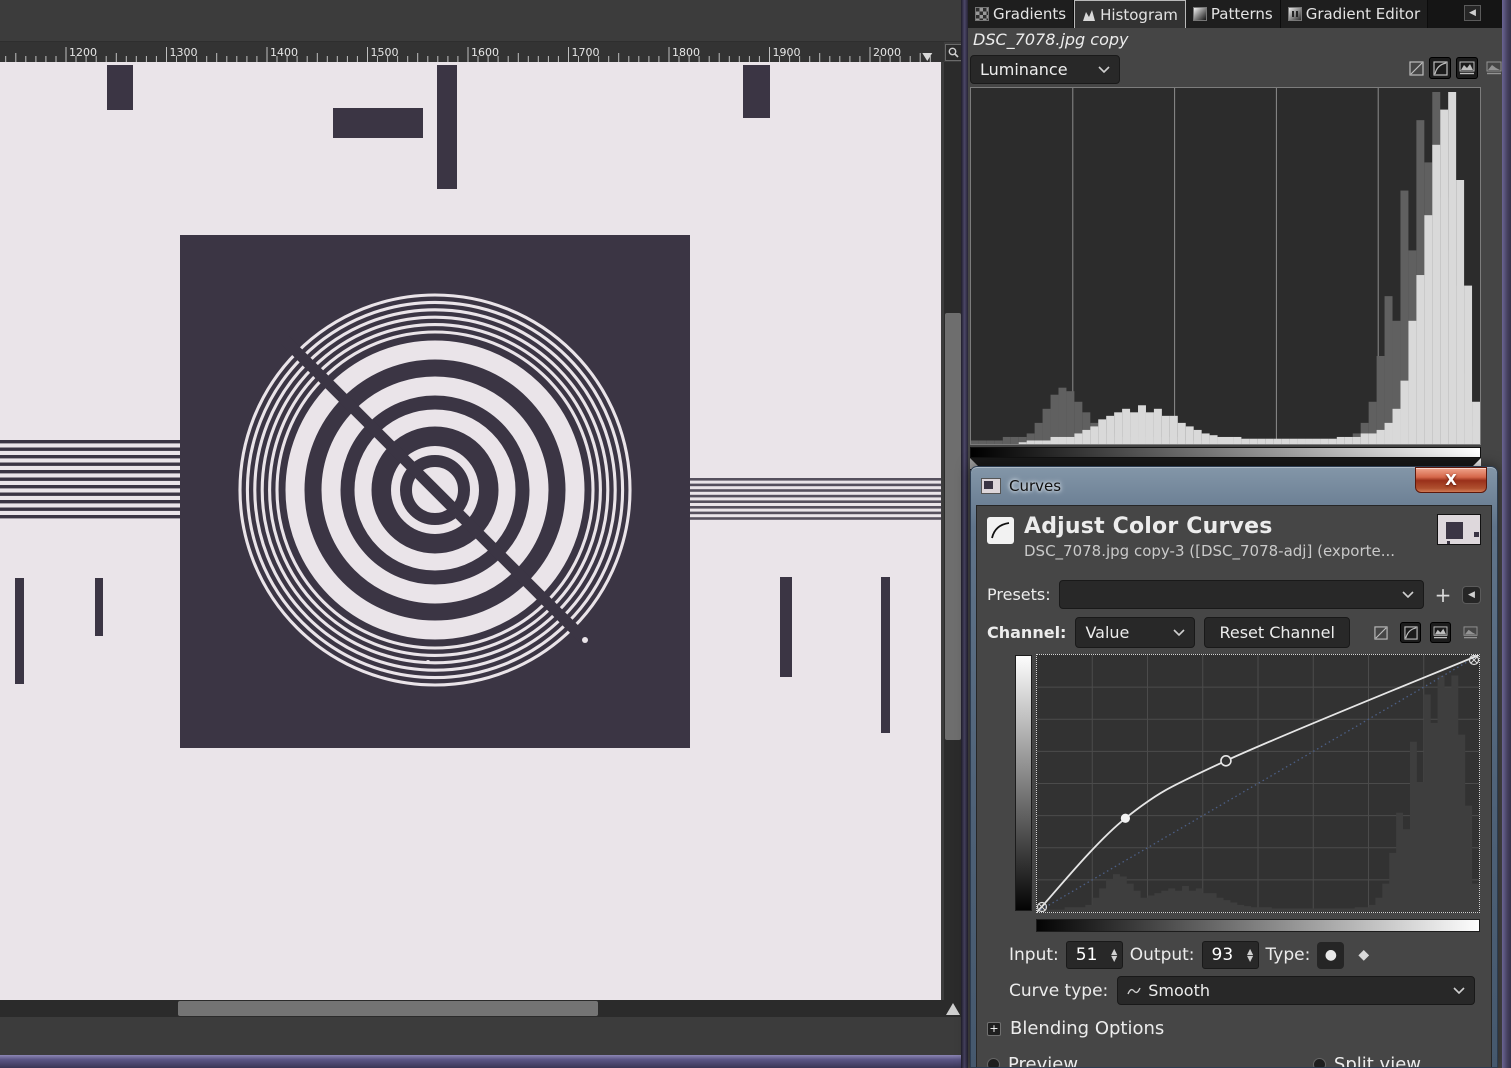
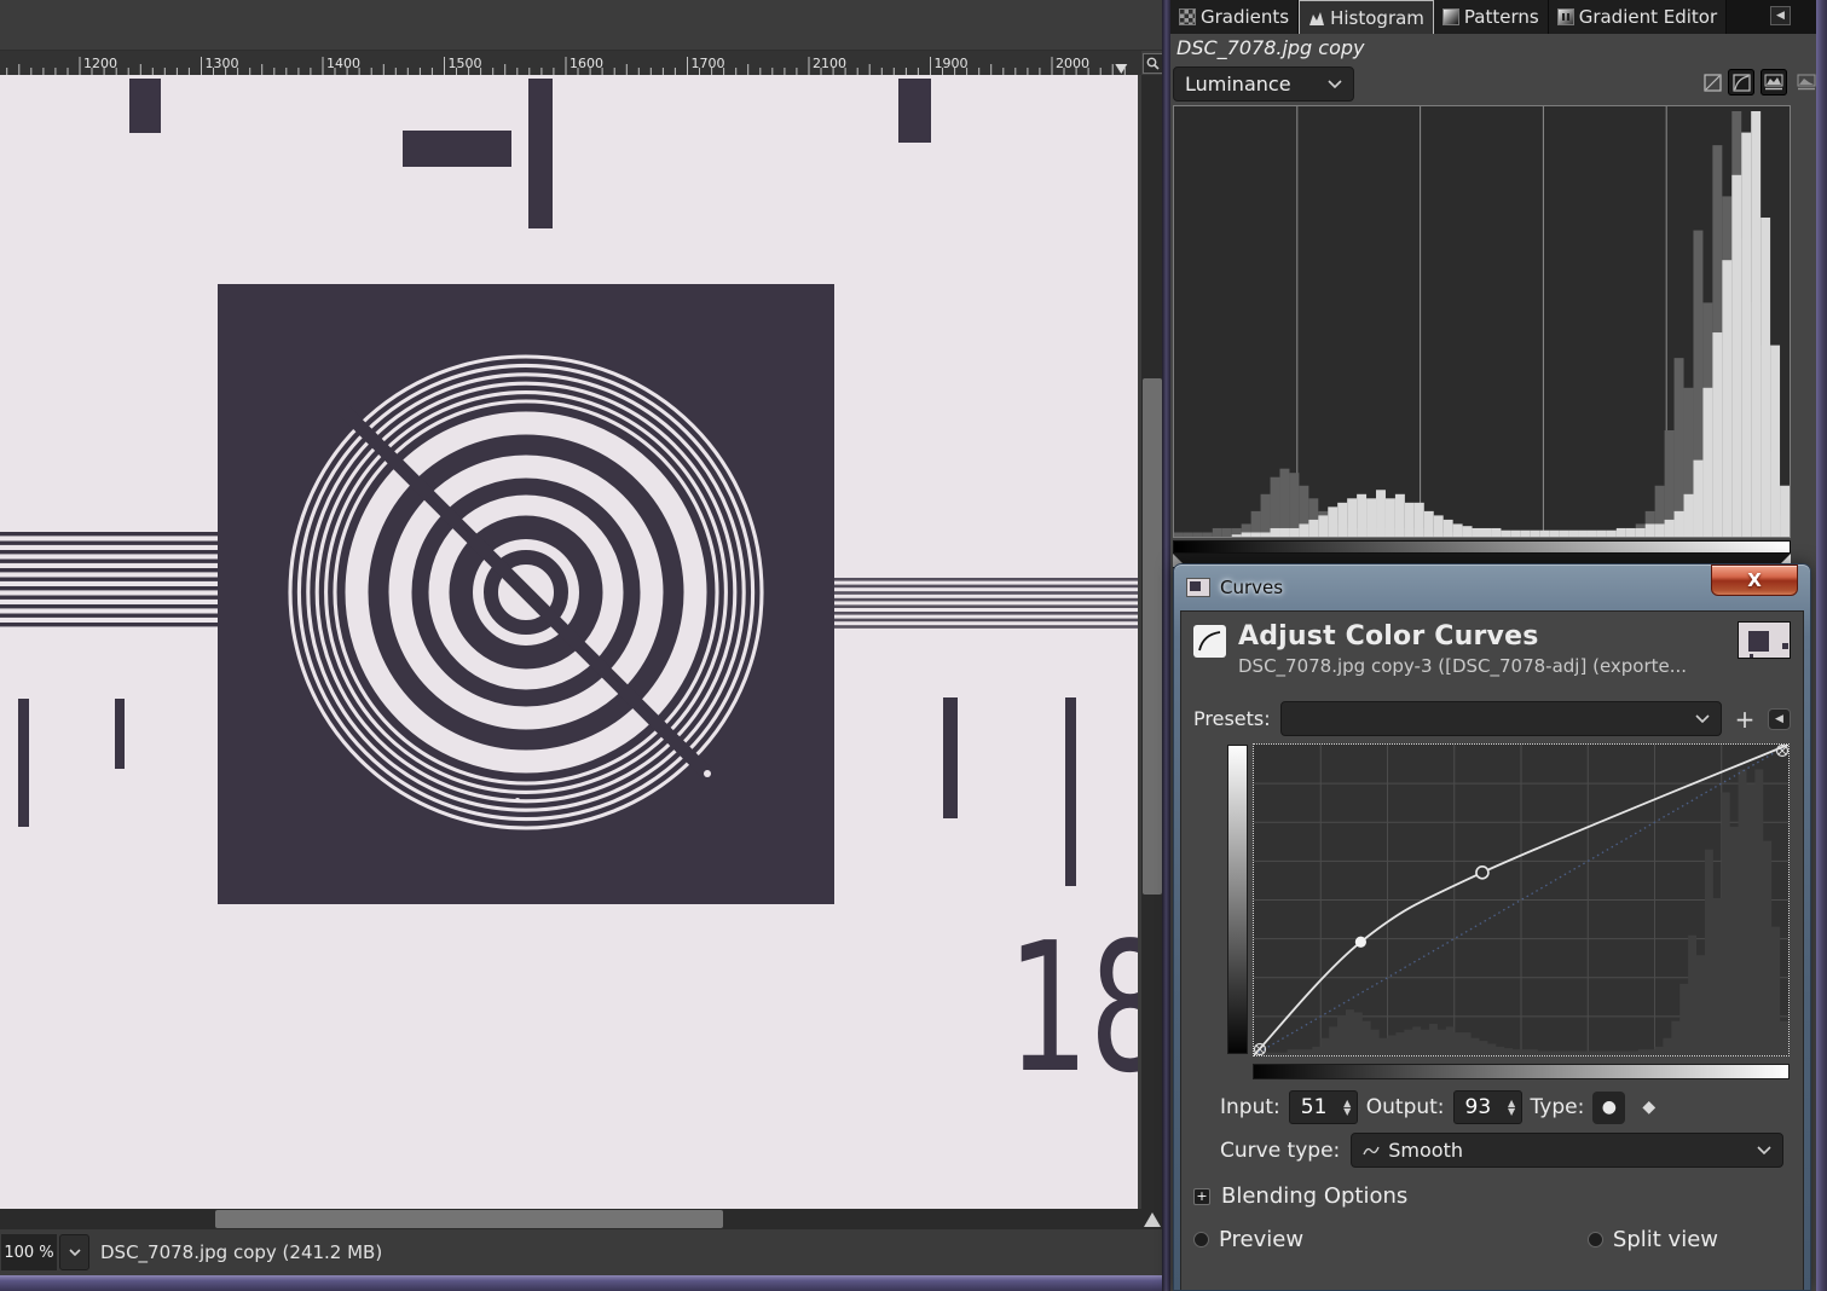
  1200
  1300
  1400
  1500
  1600
  1700
- 1800
+ 2100
  1900
  2000
+ 18
+ 100 %
+ DSC_7078.jpg copy (241.2 MB)
  Gradients
  Histogram
  Patterns
  Gradient Editor
  ◀
  DSC_7078.jpg copy
  Luminance
  Curves
  X
  Adjust Color Curves
  DSC_7078.jpg copy-3 ([DSC_7078-adj] (exporte...
  Presets:
  +
  ◀
- Channel:
- Value
- Reset Channel
  Input:
  51
  ▲
  ▼
  Output:
  93
  ▲
  ▼
  Type:
  ●
  ◆
  Curve type:
  Smooth
  +
  Blending Options
  Preview
  Split view
